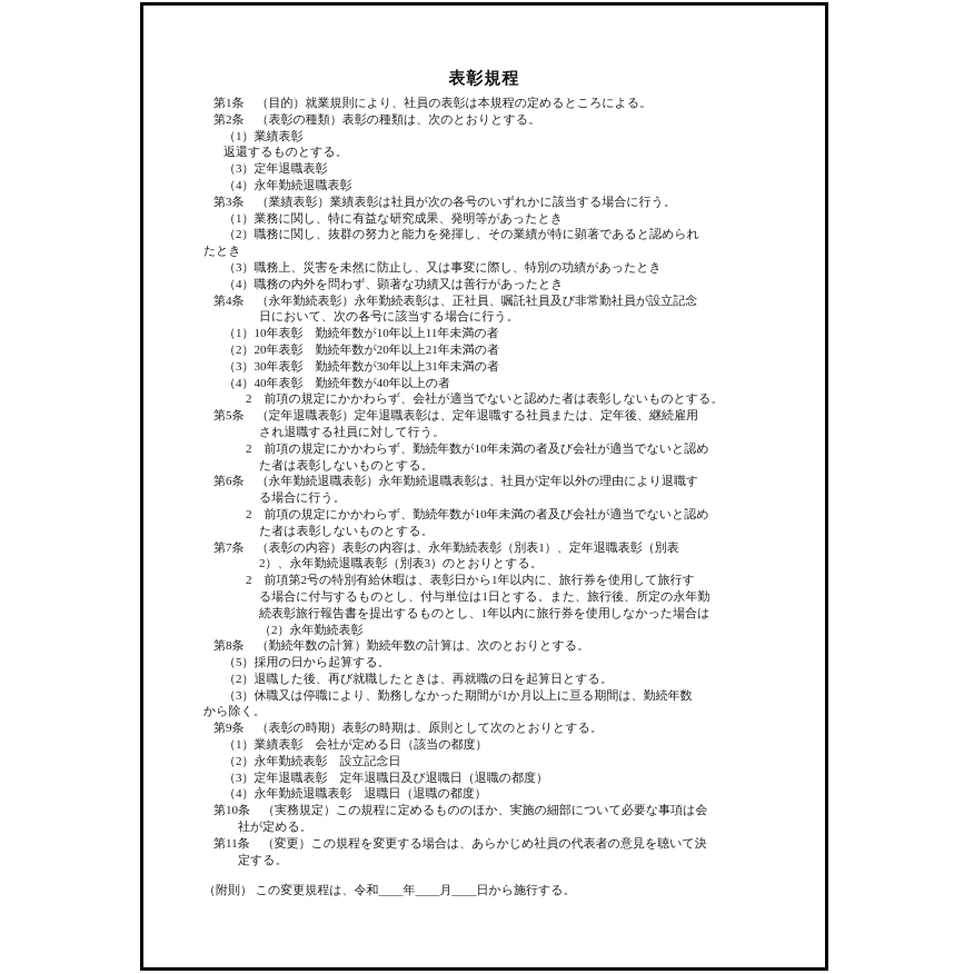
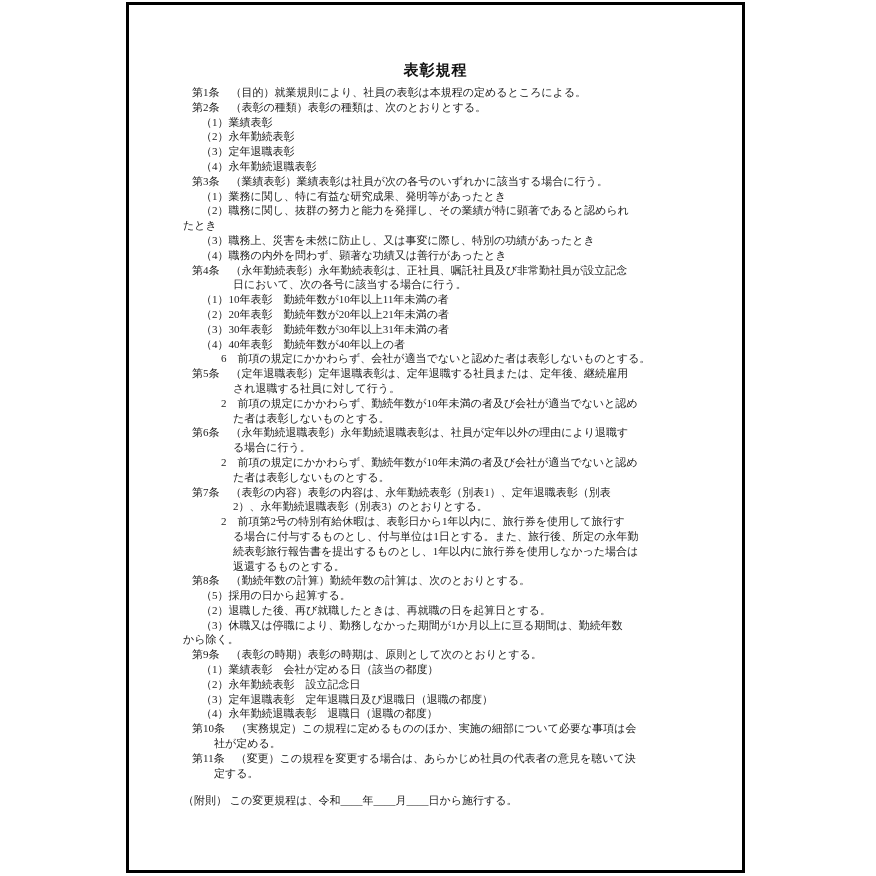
  表彰規程
  第1条 （目的）就業規則により、社員の表彰は本規程の定めるところによる。
  第2条 （表彰の種類）表彰の種類は、次のとおりとする。
  （1）業績表彰
- 返還するものとする。
+ （2）永年勤続表彰
  （3）定年退職表彰
  （4）永年勤続退職表彰
  第3条 （業績表彰）業績表彰は社員が次の各号のいずれかに該当する場合に行う。
  （1）業務に関し、特に有益な研究成果、発明等があったとき
  （2）職務に関し、抜群の努力と能力を発揮し、その業績が特に顕著であると認められ
  たとき
  （3）職務上、災害を未然に防止し、又は事変に際し、特別の功績があったとき
  （4）職務の内外を問わず、顕著な功績又は善行があったとき
  第4条 （永年勤続表彰）永年勤続表彰は、正社員、嘱託社員及び非常勤社員が設立記念
  日において、次の各号に該当する場合に行う。
  （1）10年表彰 勤続年数が10年以上11年未満の者
  （2）20年表彰 勤続年数が20年以上21年未満の者
  （3）30年表彰 勤続年数が30年以上31年未満の者
  （4）40年表彰 勤続年数が40年以上の者
- 2 前項の規定にかかわらず、会社が適当でないと認めた者は表彰しないものとする。
+ 6 前項の規定にかかわらず、会社が適当でないと認めた者は表彰しないものとする。
  第5条 （定年退職表彰）定年退職表彰は、定年退職する社員または、定年後、継続雇用
  され退職する社員に対して行う。
  2 前項の規定にかかわらず、勤続年数が10年未満の者及び会社が適当でないと認め
  た者は表彰しないものとする。
  第6条 （永年勤続退職表彰）永年勤続退職表彰は、社員が定年以外の理由により退職す
  る場合に行う。
  2 前項の規定にかかわらず、勤続年数が10年未満の者及び会社が適当でないと認め
  た者は表彰しないものとする。
  第7条 （表彰の内容）表彰の内容は、永年勤続表彰（別表1）、定年退職表彰（別表
  2）、永年勤続退職表彰（別表3）のとおりとする。
  2 前項第2号の特別有給休暇は、表彰日から1年以内に、旅行券を使用して旅行す
  る場合に付与するものとし、付与単位は1日とする。また、旅行後、所定の永年勤
  続表彰旅行報告書を提出するものとし、1年以内に旅行券を使用しなかった場合は
- （2）永年勤続表彰
+ 返還するものとする。
  第8条 （勤続年数の計算）勤続年数の計算は、次のとおりとする。
  （5）採用の日から起算する。
  （2）退職した後、再び就職したときは、再就職の日を起算日とする。
  （3）休職又は停職により、勤務しなかった期間が1か月以上に亘る期間は、勤続年数
  から除く。
  第9条 （表彰の時期）表彰の時期は、原則として次のとおりとする。
  （1）業績表彰 会社が定める日（該当の都度）
  （2）永年勤続表彰 設立記念日
  （3）定年退職表彰 定年退職日及び退職日（退職の都度）
  （4）永年勤続退職表彰 退職日（退職の都度）
  第10条 （実務規定）この規程に定めるもののほか、実施の細部について必要な事項は会
  社が定める。
  第11条 （変更）この規程を変更する場合は、あらかじめ社員の代表者の意見を聴いて決
  定する。
  （附則） この変更規程は、令和____年____月____日から施行する。
